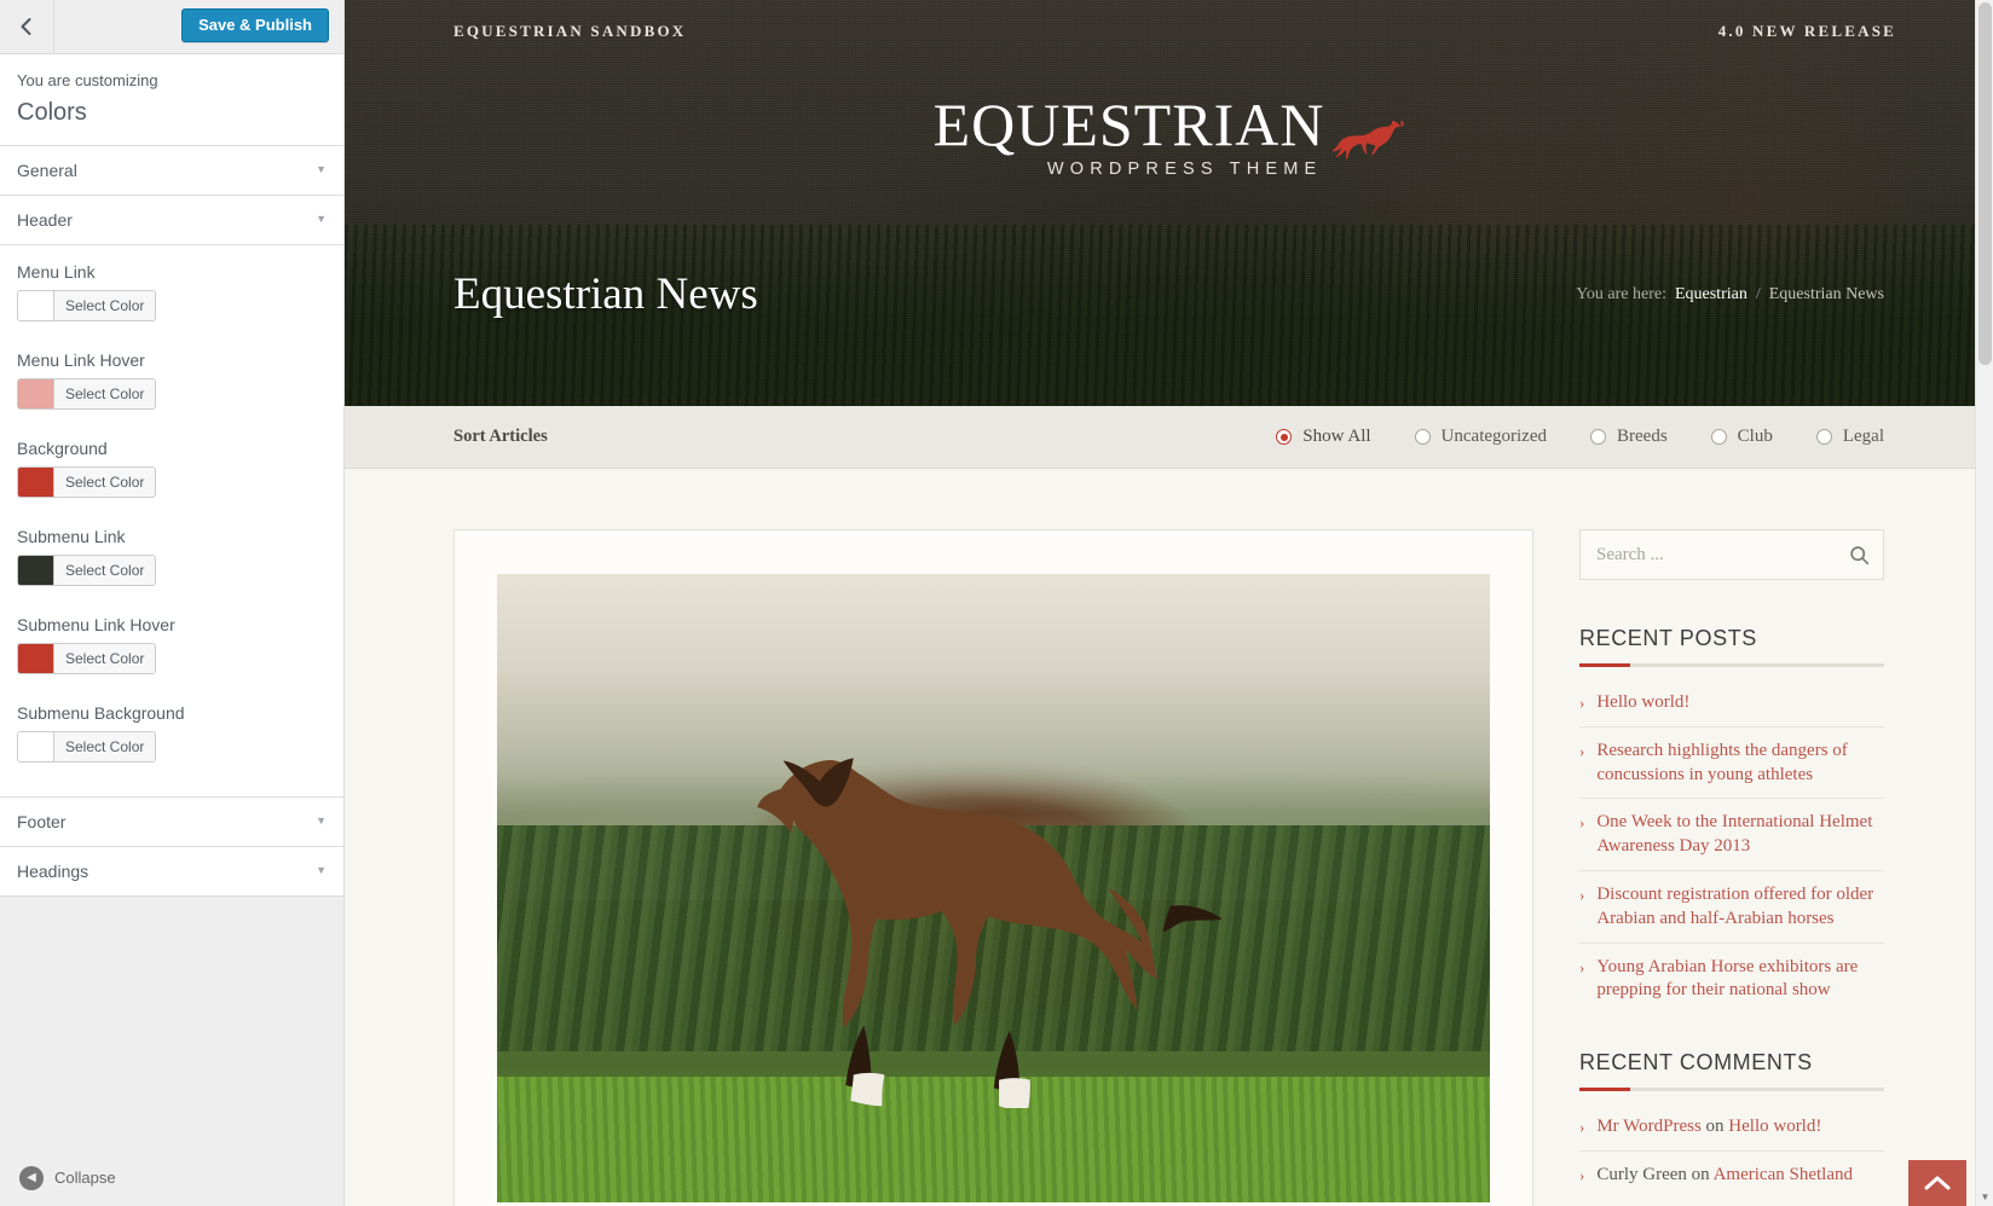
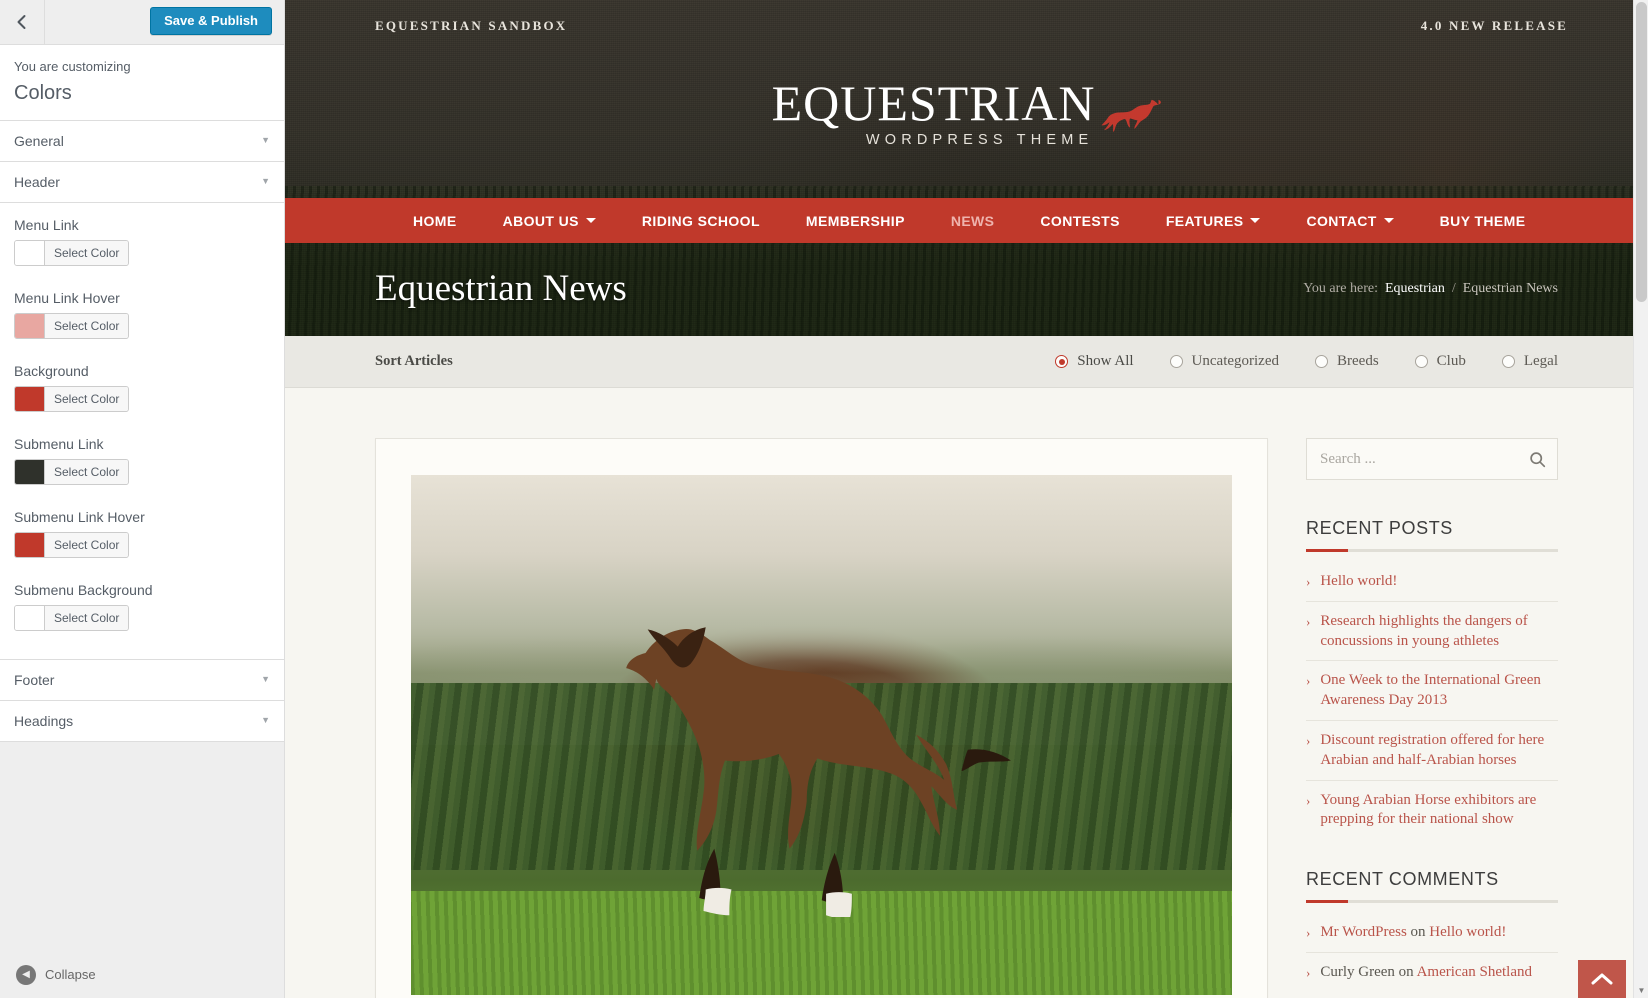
  Save & Publish
  You are customizing
  Colors
  General
  ▼
  Header
  ▼
  Menu Link
  Select Color
  Menu Link Hover
  Select Color
  Background
  Select Color
  Submenu Link
  Select Color
  Submenu Link Hover
  Select Color
  Submenu Background
  Select Color
  Footer
  ▼
  Headings
  ▼
  ◀
  Collapse
  EQUESTRIAN SANDBOX
  4.0 NEW RELEASE
  EQUESTRIAN
  WORDPRESS THEME
+ HOME
+ ABOUT US
+ RIDING SCHOOL
+ MEMBERSHIP
+ NEWS
+ CONTESTS
+ FEATURES
+ CONTACT
+ BUY THEME
  Equestrian News
  You are here:
  Equestrian
  /
  Equestrian News
  Sort Articles
  Show All
  Uncategorized
  Breeds
  Club
  Legal
  Search ...
  RECENT POSTS
  ›
  Hello world!
  ›
  Research highlights the dangers of concussions in young athletes
  ›
- One Week to the International Helmet Awareness Day 2013
+ One Week to the International Green Awareness Day 2013
  ›
- Discount registration offered for older Arabian and half-Arabian horses
+ Discount registration offered for here Arabian and half-Arabian horses
  ›
  Young Arabian Horse exhibitors are prepping for their national show
  RECENT COMMENTS
  ›
  Mr WordPress on Hello world!
  ›
  Curly Green on American Shetland
  ▼
